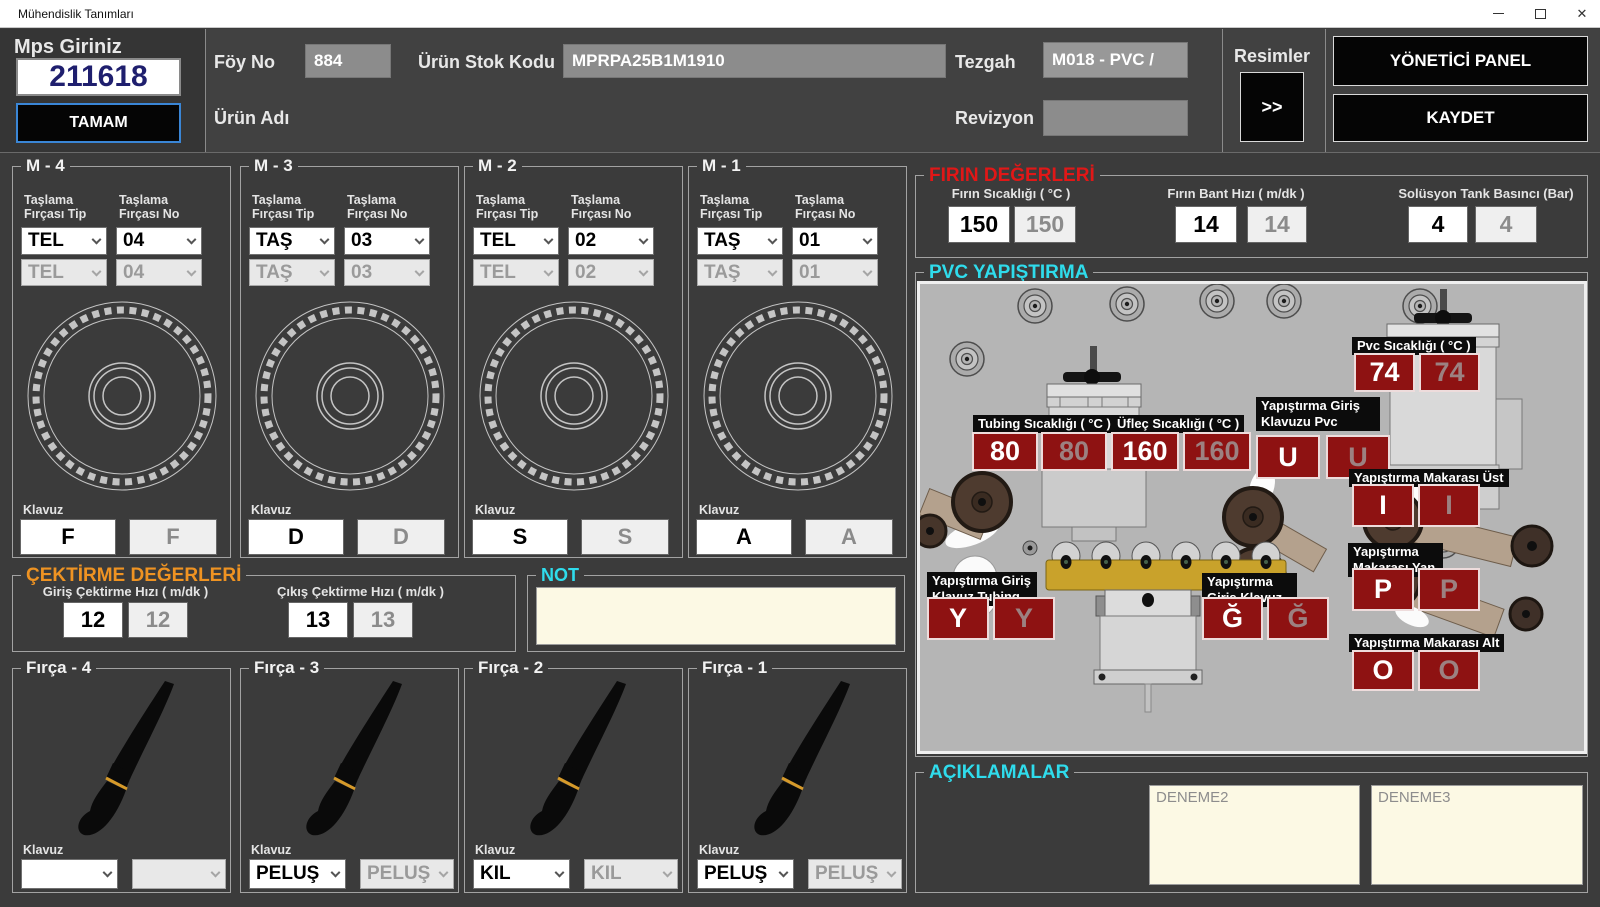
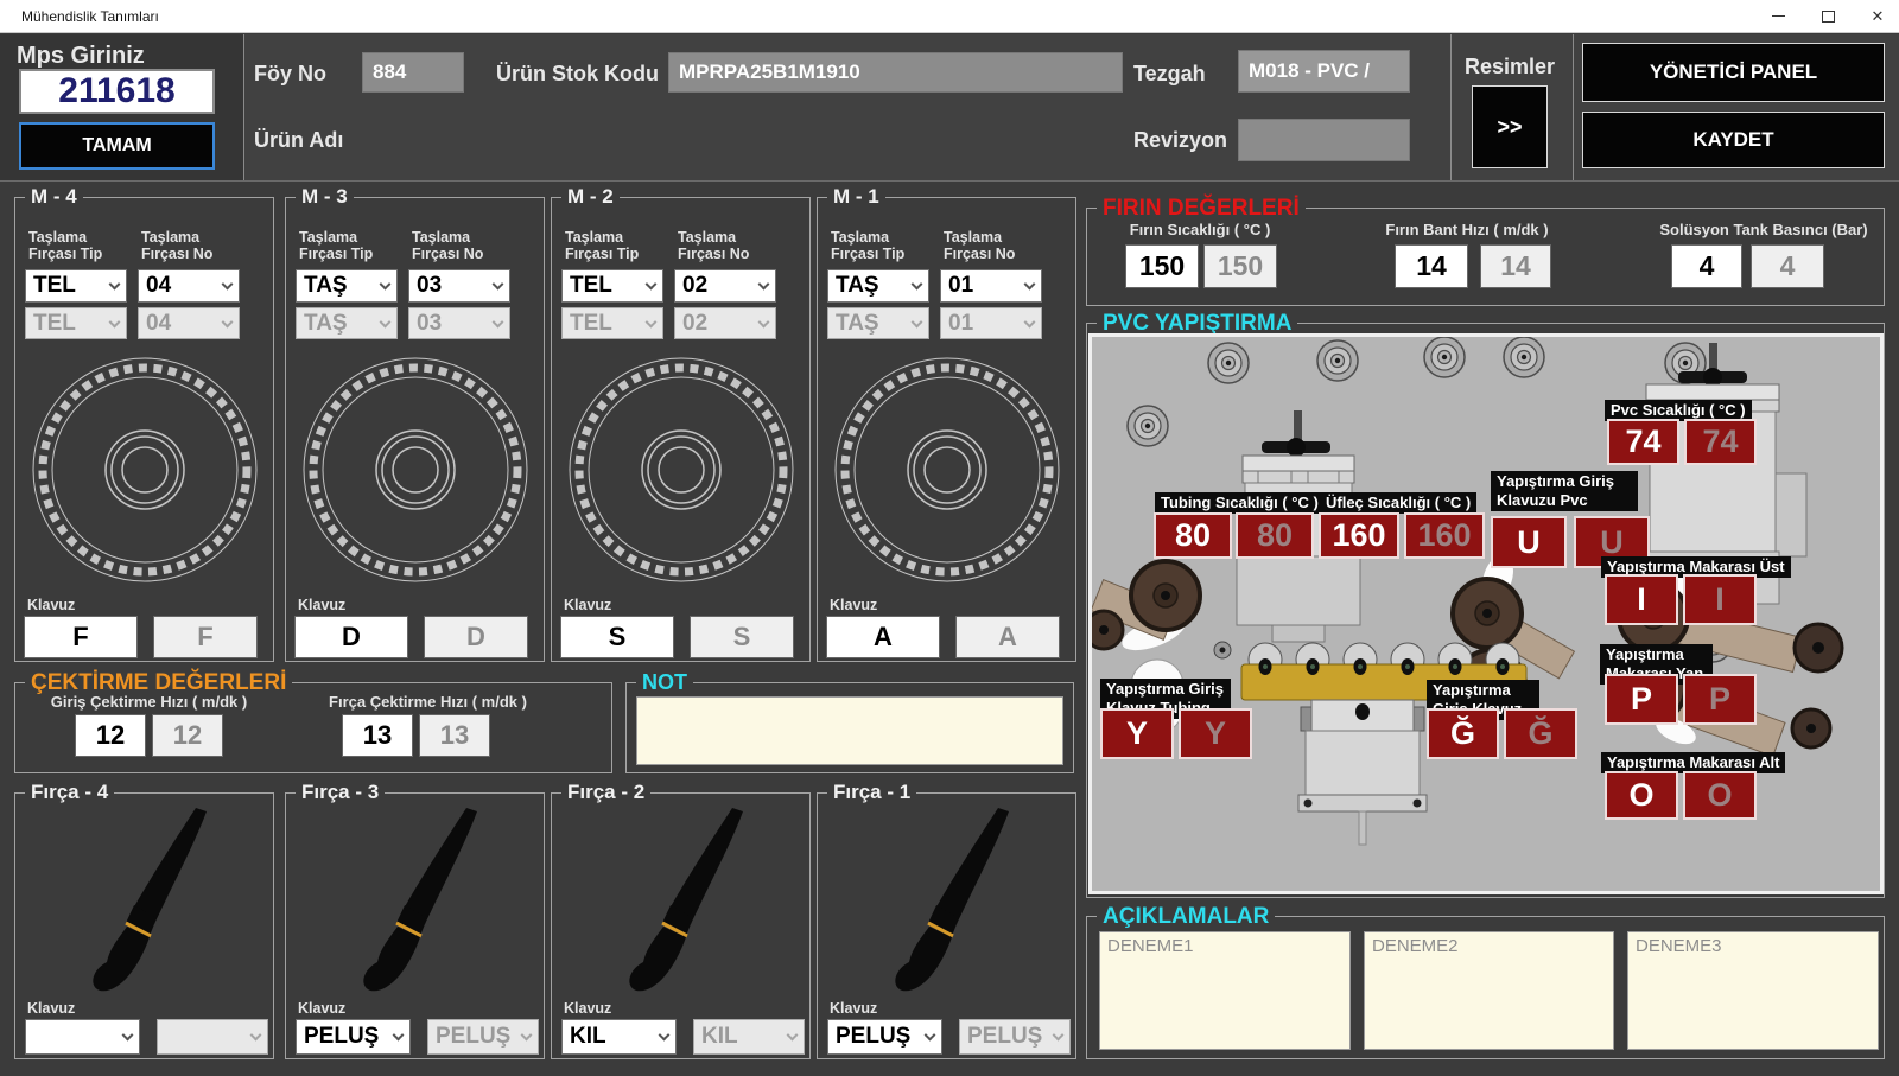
  Mühendislik Tanımları
  ✕
  Mps Giriniz
  211618
  TAMAM
  Föy No
  884
  Ürün Stok Kodu
  MPRPA25B1M1910
  Ürün Adı
  Tezgah
  M018 - PVC /
  Revizyon
  Resimler
  >>
  YÖNETİCİ PANEL
  KAYDET
  M - 4
  Taşlama Fırçası Tip
  Taşlama Fırçası No
  TEL
  04
  TEL
  04
  Klavuz
  F
  F
  M - 3
  Taşlama Fırçası Tip
  Taşlama Fırçası No
  TAŞ
  03
  TAŞ
  03
  Klavuz
  D
  D
  M - 2
  Taşlama Fırçası Tip
  Taşlama Fırçası No
  TEL
  02
  TEL
  02
  Klavuz
  S
  S
  M - 1
  Taşlama Fırçası Tip
  Taşlama Fırçası No
  TAŞ
  01
  TAŞ
  01
  Klavuz
  A
  A
  ÇEKTİRME DEĞERLERİ
  Giriş Çektirme Hızı ( m/dk )
  12
  12
- Çıkış Çektirme Hızı ( m/dk )
+ Fırça Çektirme Hızı ( m/dk )
  13
  13
  NOT
  Fırça - 4
  Klavuz
  Fırça - 3
  Klavuz
  PELUŞ
  PELUŞ
  Fırça - 2
  Klavuz
  KIL
  KIL
  Fırça - 1
  Klavuz
  PELUŞ
  PELUŞ
  FIRIN DEĞERLERİ
  Fırın Sıcaklığı ( °C )
  150
  150
  Fırın Bant Hızı ( m/dk )
  14
  14
  Solüsyon Tank Basıncı (Bar)
  4
  4
  PVC YAPIŞTIRMA
  Tubing Sıcaklığı ( °C )
  80
  80
  Üfleç Sıcaklığı ( °C )
  160
  160
  Yapıştırma Giriş Klavuzu Pvc
  U
  U
  Pvc Sıcaklığı ( °C )
  74
  74
  Yapıştırma Makarası Üst
  I
  I
  P
  P
  Yapıştırma Makarası Alt
  O
  O
  Y
  Y
  Ğ
  Ğ
  AÇIKLAMALAR
+ DENEME1
  DENEME2
  DENEME3
